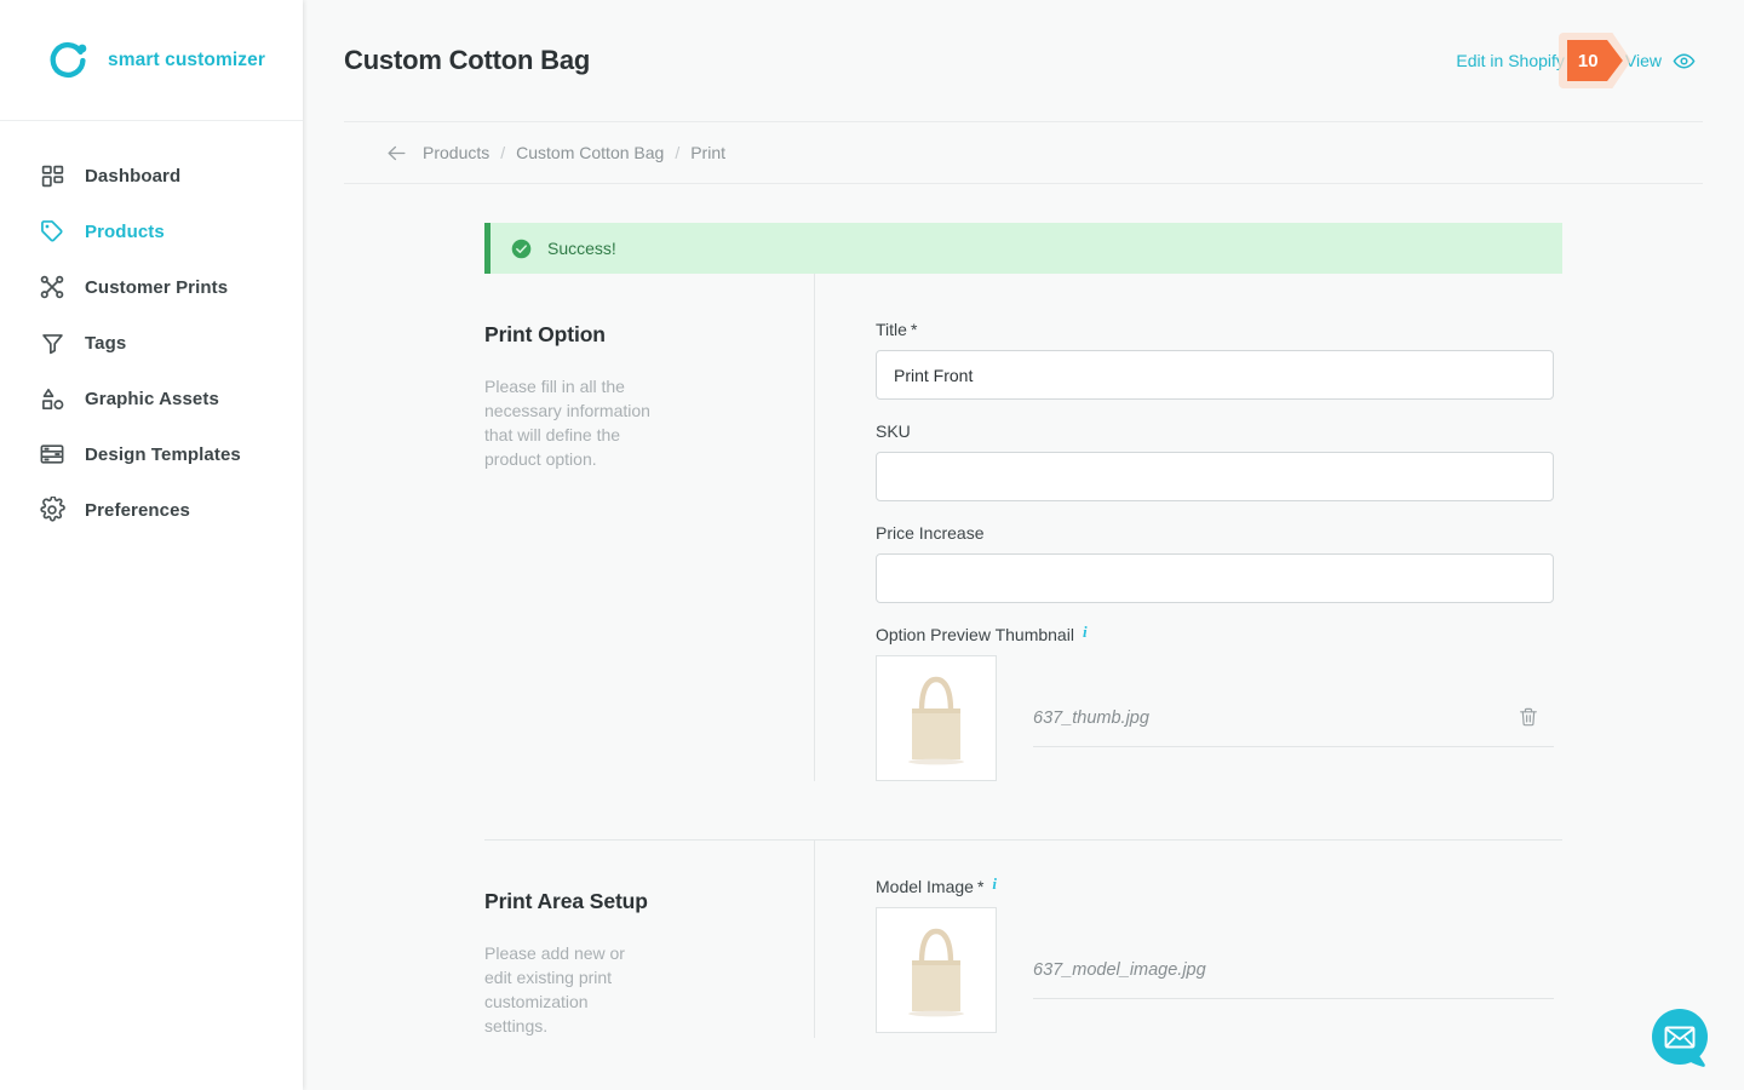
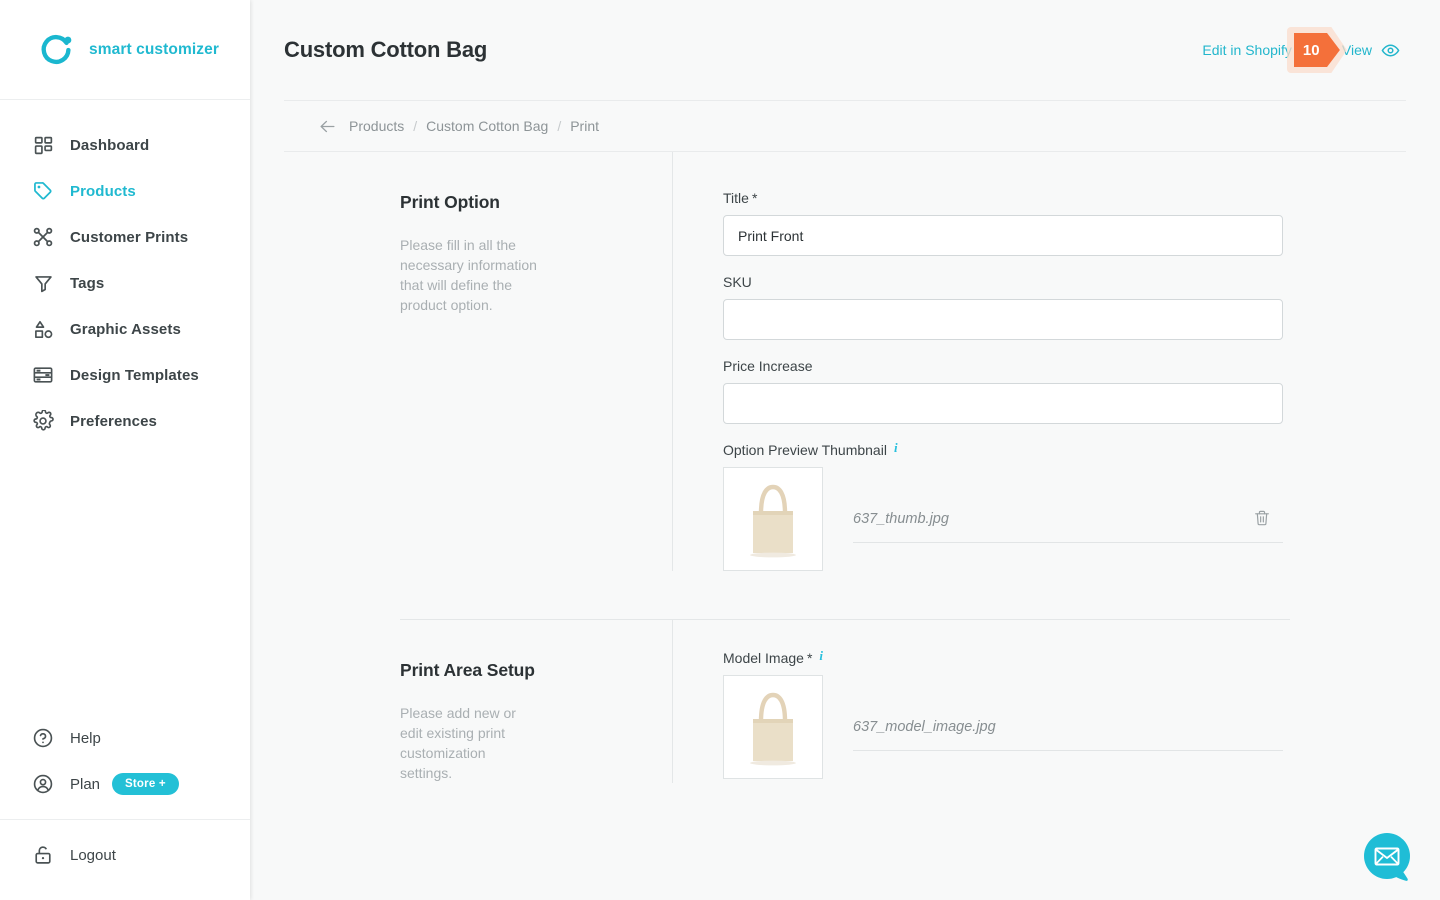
  smart customizer
  Dashboard
  Products
  Customer Prints
  Tags
  Graphic Assets
  Design Templates
  Preferences
+ Help
+ Plan
+ Store +
+ Logout
  Custom Cotton Bag
  Edit in Shopify
  10
  View
  Products
  /
  Custom Cotton Bag
  /
  Print
- Success!
  Print Option
  Please fill in all the necessary information that will define the product option.
  Title
  *
  Print Front
  SKU
  Price Increase
  Option Preview Thumbnail
  i
  637_thumb.jpg
  Print Area Setup
  Please add new or edit existing print customization settings.
  Model Image
  *
  i
  637_model_image.jpg
